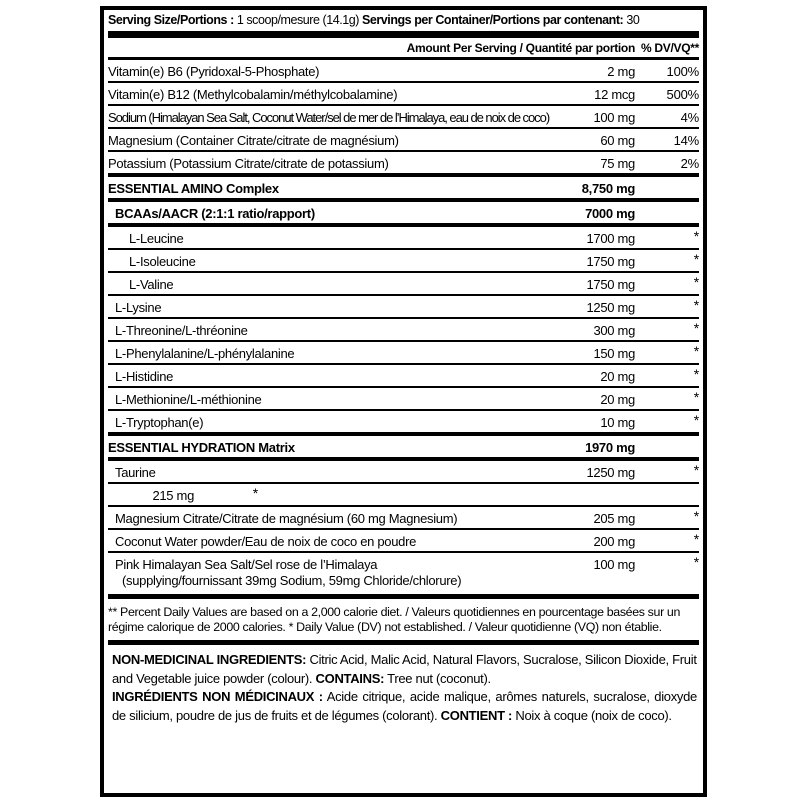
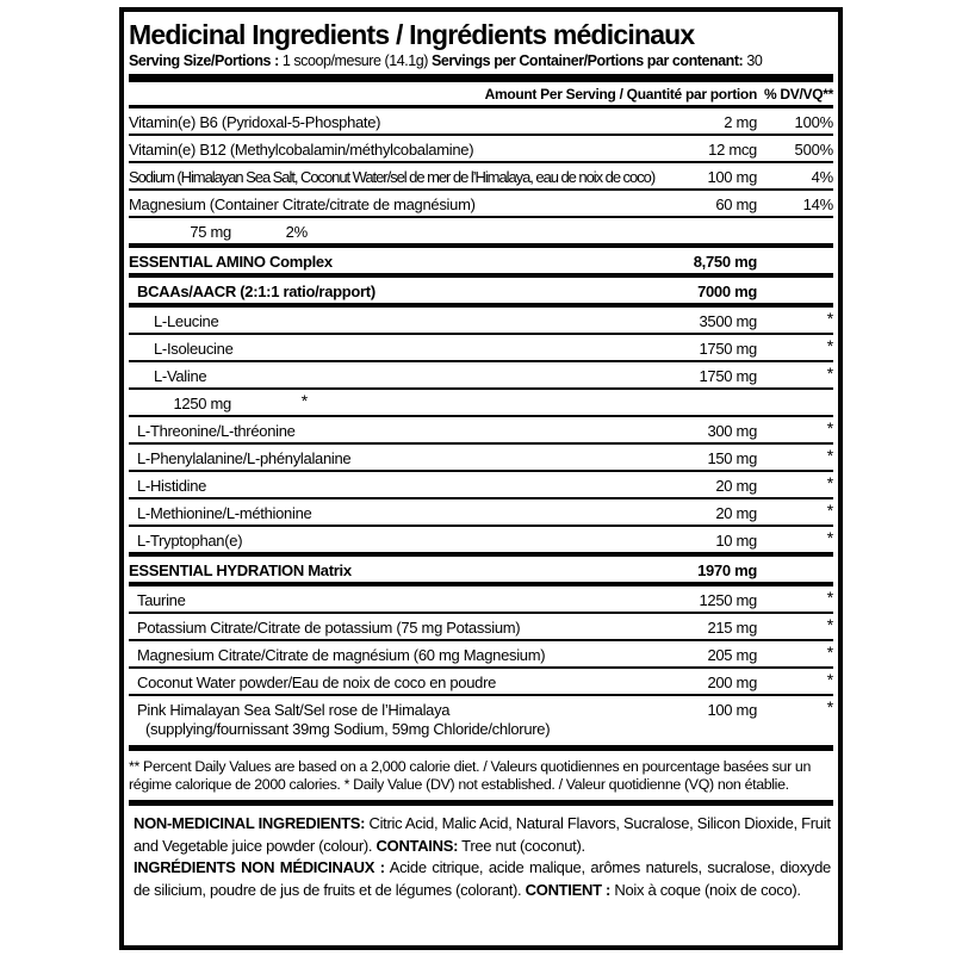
+ Medicinal Ingredients / Ingrédients médicinaux
  Serving Size/Portions : 1 scoop/mesure (14.1g) Servings per Container/Portions par contenant: 30
  Amount Per Serving / Quantité par portion
  % DV/VQ**
  Vitamin(e) B6 (Pyridoxal-5-Phosphate)
  2 mg
  100%
  Vitamin(e) B12 (Methylcobalamin/méthylcobalamine)
  12 mcg
  500%
  Sodium (Himalayan Sea Salt, Coconut Water/sel de mer de l’Himalaya, eau de noix de coco)
  100 mg
  4%
  Magnesium (Container Citrate/citrate de magnésium)
  60 mg
  14%
- Potassium (Potassium Citrate/citrate de potassium)
  75 mg
  2%
  ESSENTIAL AMINO Complex
  8,750 mg
  BCAAs/AACR (2:1:1 ratio/rapport)
  7000 mg
  L-Leucine
- 1700 mg
+ 3500 mg
  *
  L-Isoleucine
  1750 mg
  *
  L-Valine
  1750 mg
  *
- L-Lysine
  1250 mg
  *
  L-Threonine/L-thréonine
  300 mg
  *
  L-Phenylalanine/L-phénylalanine
  150 mg
  *
  L-Histidine
  20 mg
  *
  L-Methionine/L-méthionine
  20 mg
  *
  L-Tryptophan(e)
  10 mg
  *
  ESSENTIAL HYDRATION Matrix
  1970 mg
  Taurine
  1250 mg
  *
+ Potassium Citrate/Citrate de potassium (75 mg Potassium)
  215 mg
  *
  Magnesium Citrate/Citrate de magnésium (60 mg Magnesium)
  205 mg
  *
  Coconut Water powder/Eau de noix de coco en poudre
  200 mg
  *
  Pink Himalayan Sea Salt/Sel rose de l’Himalaya
  (supplying/fournissant 39mg Sodium, 59mg Chloride/chlorure)
  100 mg
  *
  ** Percent Daily Values are based on a 2,000 calorie diet. / Valeurs quotidiennes en pourcentage basées sur un régime calorique de 2000 calories. * Daily Value (DV) not established. / Valeur quotidienne (VQ) non établie.
  NON-MEDICINAL INGREDIENTS: Citric Acid, Malic Acid, Natural Flavors, Sucralose, Silicon Dioxide, Fruit and Vegetable juice powder (colour). CONTAINS: Tree nut (coconut).
  INGRÉDIENTS NON MÉDICINAUX : Acide citrique, acide malique, arômes naturels, sucralose, dioxyde de silicium, poudre de jus de fruits et de légumes (colorant). CONTIENT : Noix à coque (noix de coco).
